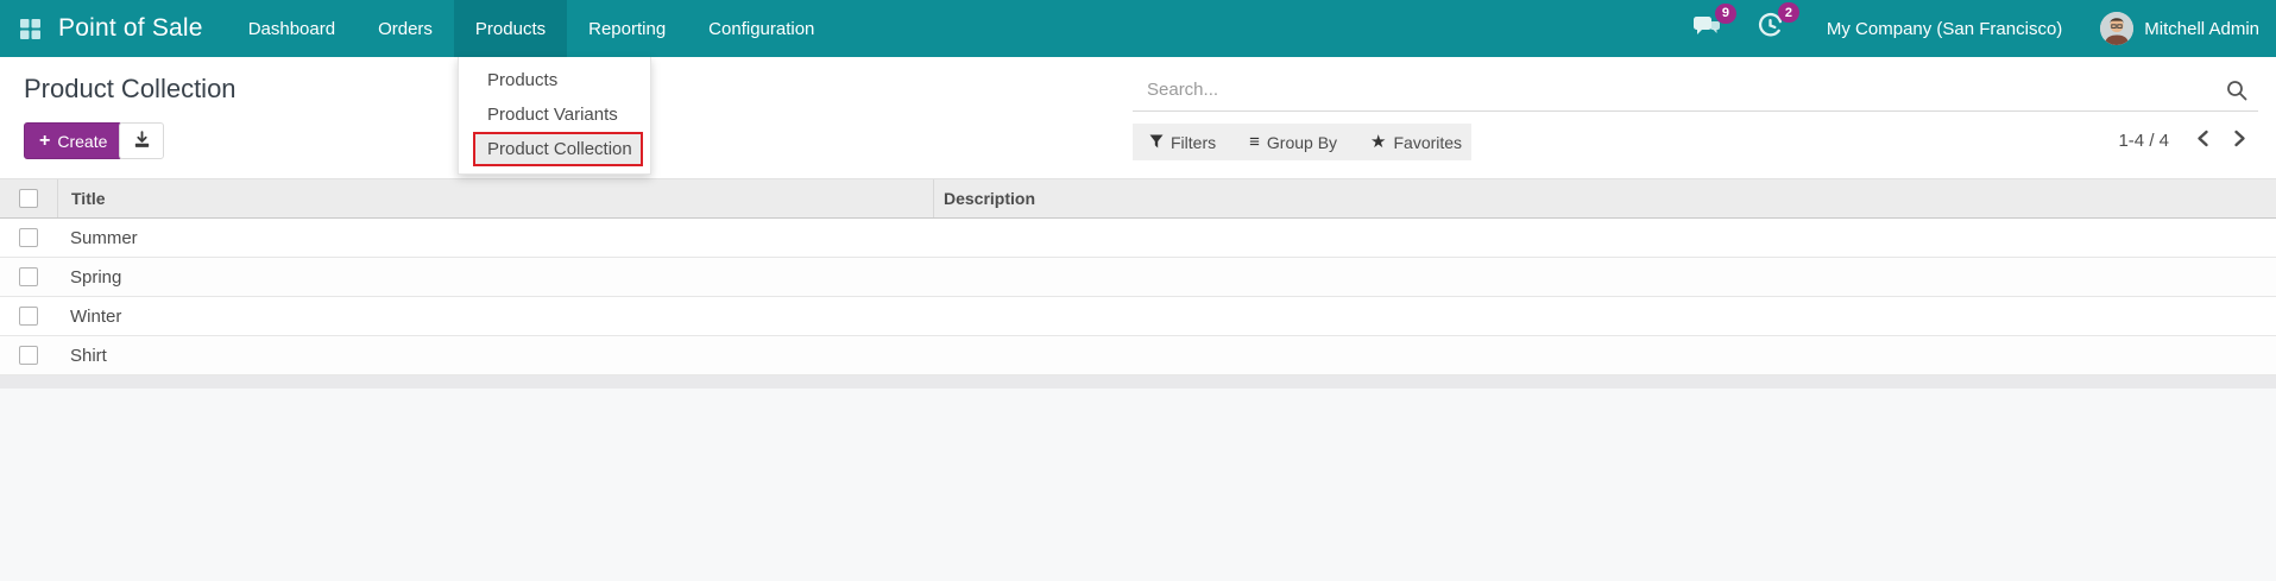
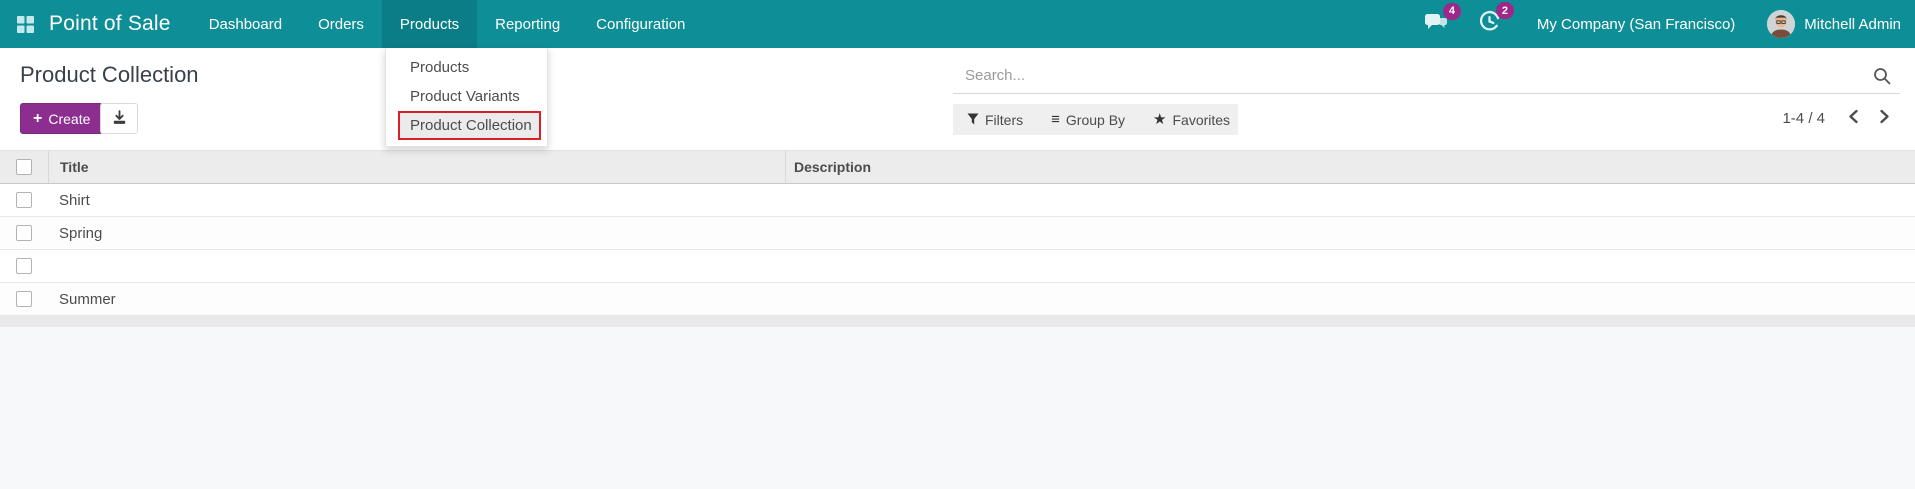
  Point of Sale
  Dashboard
  Orders
  Products
  Reporting
  Configuration
- 9
+ 4
  2
  My Company (San Francisco)
  Mitchell Admin
  Products
  Product Variants
  Product Collection
  Product Collection
  +
  Create
  Search...
  Filters
  ≡
  Group By
  ★
  Favorites
  1-4 / 4
  Title
  Description
- Summer
+ Shirt
  Spring
- Winter
- Shirt
+ Summer
